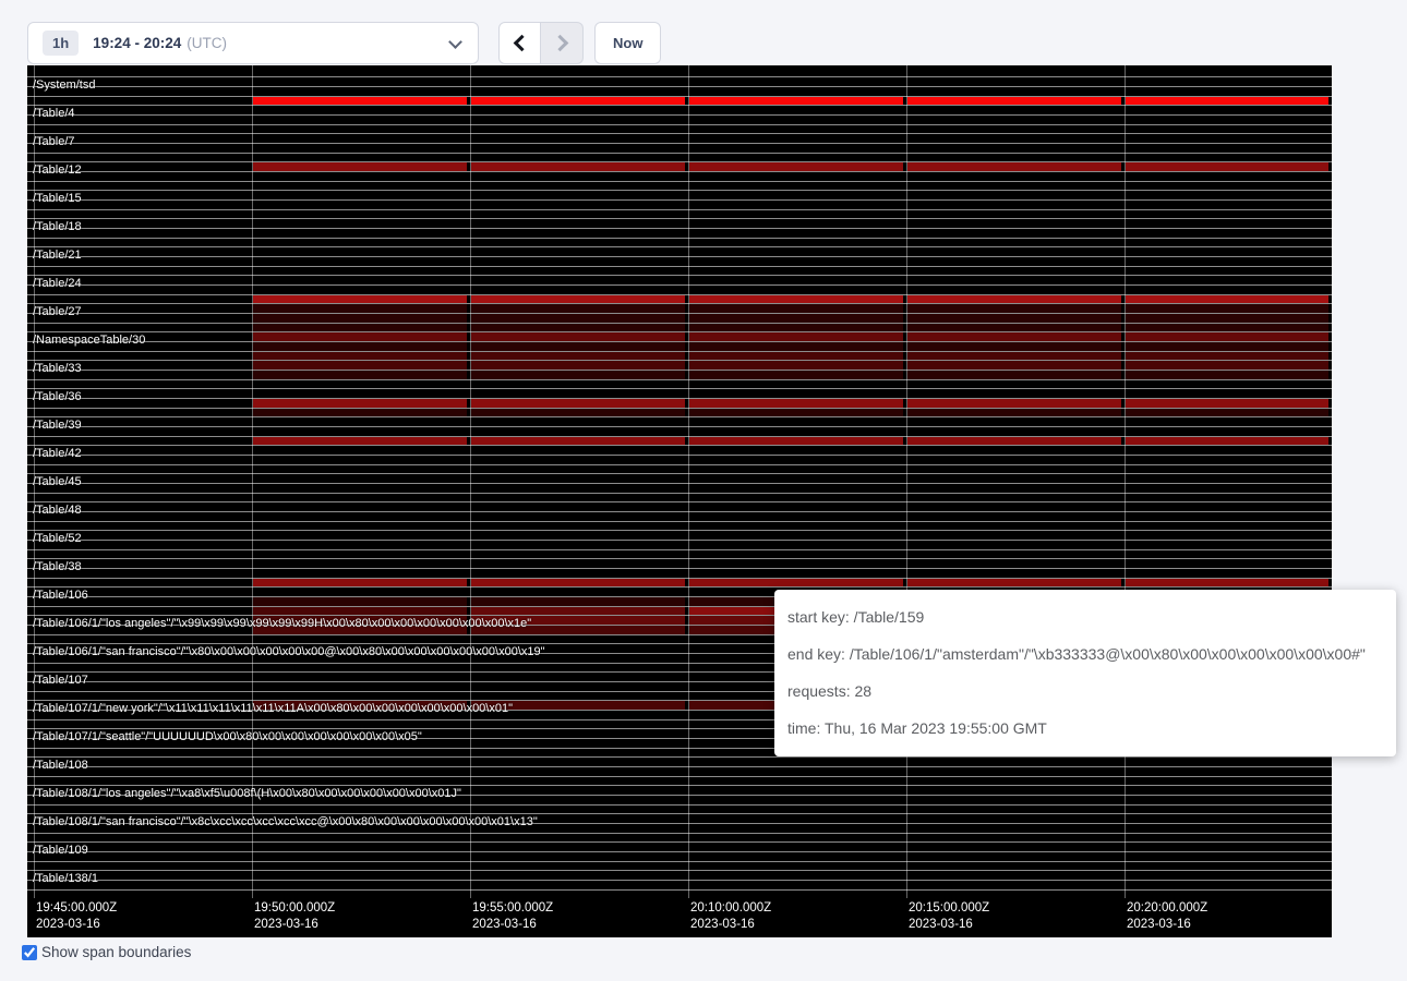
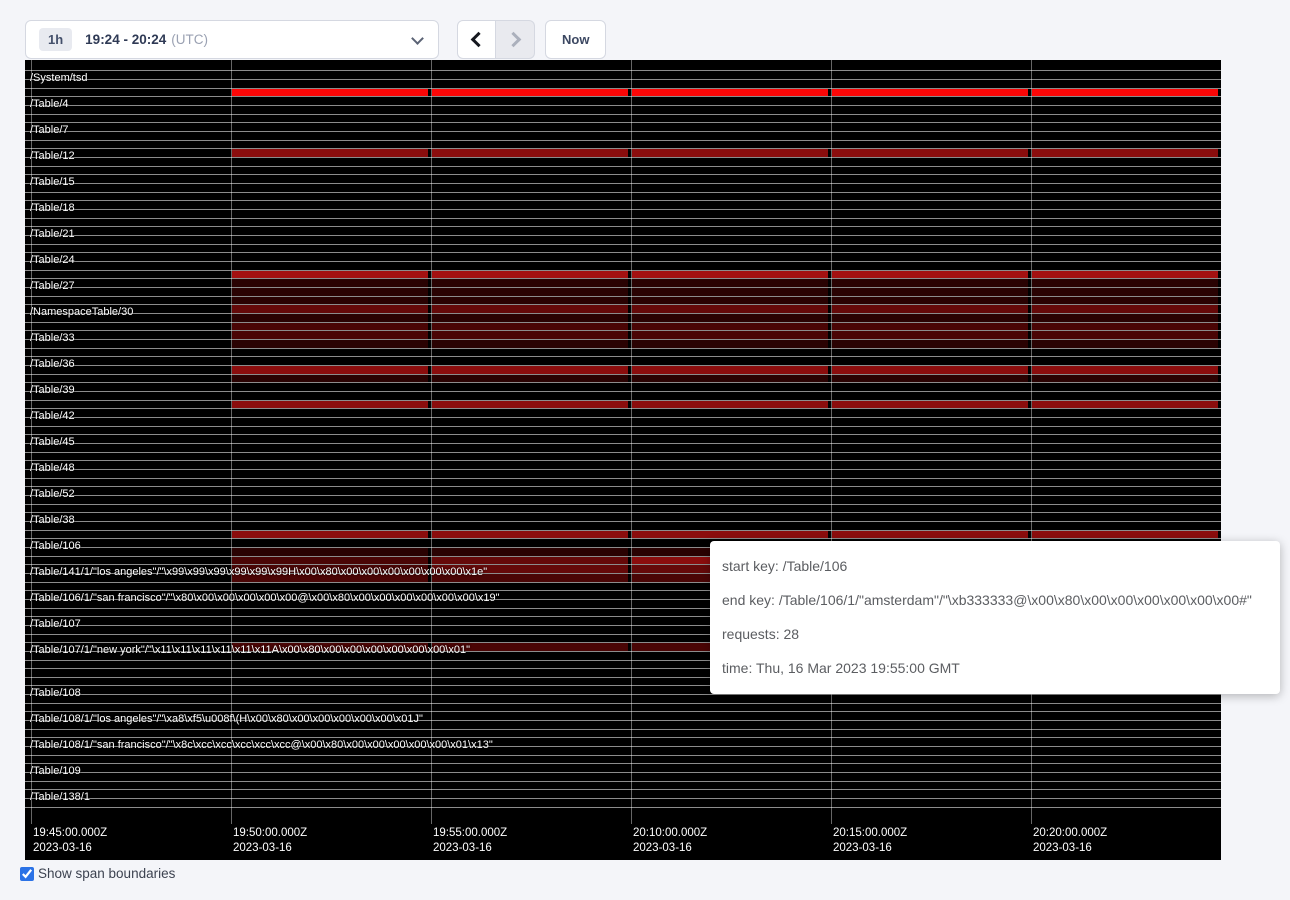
  1h
  19:24 - 20:24
  (UTC)
  Now
  /System/tsd
  /Table/4
  /Table/7
  /Table/12
  /Table/15
  /Table/18
  /Table/21
  /Table/24
  /Table/27
  /NamespaceTable/30
  /Table/33
  /Table/36
  /Table/39
  /Table/42
  /Table/45
  /Table/48
  /Table/52
  /Table/38
  /Table/106
- /Table/106/1/"los angeles"/"\x99\x99\x99\x99\x99\x99H\x00\x80\x00\x00\x00\x00\x00\x00\x1e"
+ /Table/141/1/"los angeles"/"\x99\x99\x99\x99\x99\x99H\x00\x80\x00\x00\x00\x00\x00\x00\x1e"
  /Table/106/1/"san francisco"/"\x80\x00\x00\x00\x00\x00@\x00\x80\x00\x00\x00\x00\x00\x00\x19"
  /Table/107
  /Table/107/1/"new york"/"\x11\x11\x11\x11\x11\x11A\x00\x80\x00\x00\x00\x00\x00\x00\x01"
- /Table/107/1/"seattle"/"UUUUUUD\x00\x80\x00\x00\x00\x00\x00\x00\x05"
  /Table/108
  /Table/108/1/"los angeles"/"\xa8\xf5\u008f\(H\x00\x80\x00\x00\x00\x00\x00\x01J"
  /Table/108/1/"san francisco"/"\x8c\xcc\xcc\xcc\xcc\xcc@\x00\x80\x00\x00\x00\x00\x00\x01\x13"
  /Table/109
  /Table/138/1
  19:45:00.000Z
  2023-03-16
  19:50:00.000Z
  2023-03-16
  19:55:00.000Z
  2023-03-16
  20:10:00.000Z
  2023-03-16
  20:15:00.000Z
  2023-03-16
  20:20:00.000Z
  2023-03-16
- start key: /Table/159
+ start key: /Table/106
  end key: /Table/106/1/"amsterdam"/"\xb333333@\x00\x80\x00\x00\x00\x00\x00\x00#"
  requests: 28
  time: Thu, 16 Mar 2023 19:55:00 GMT
  Show span boundaries
